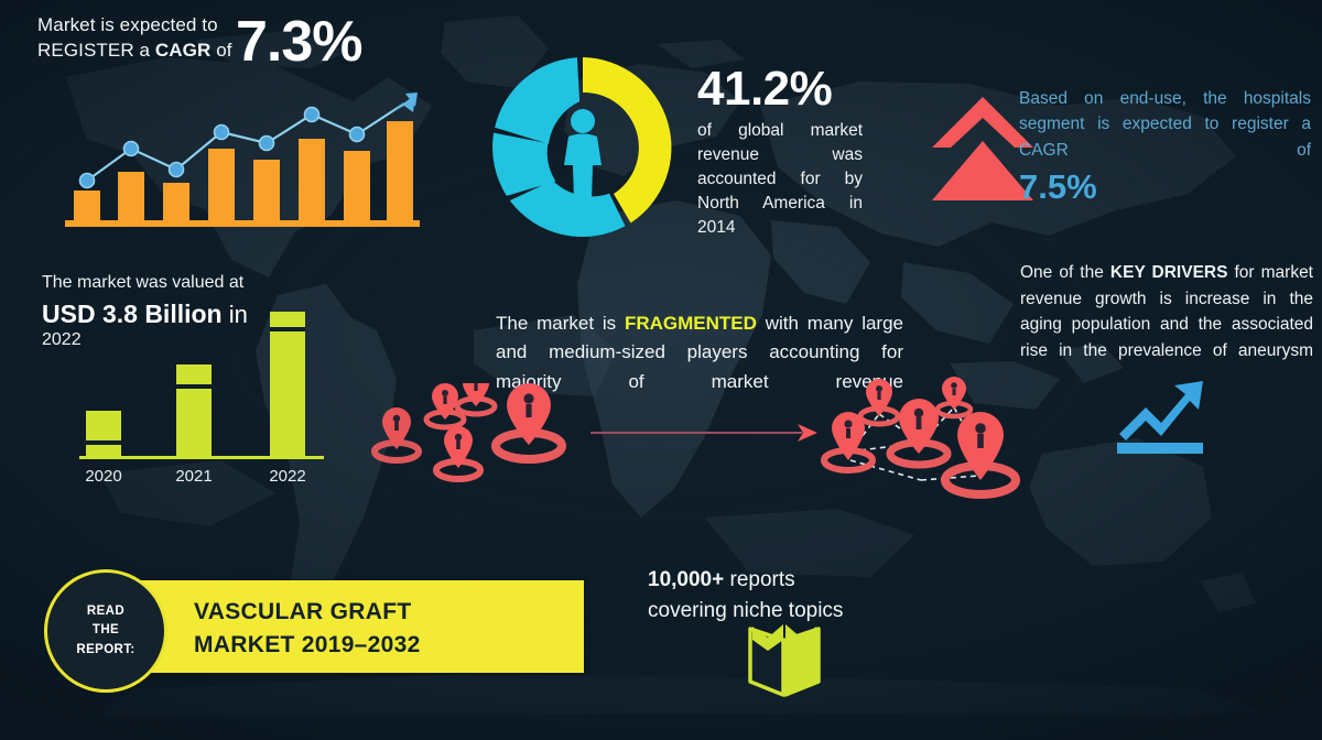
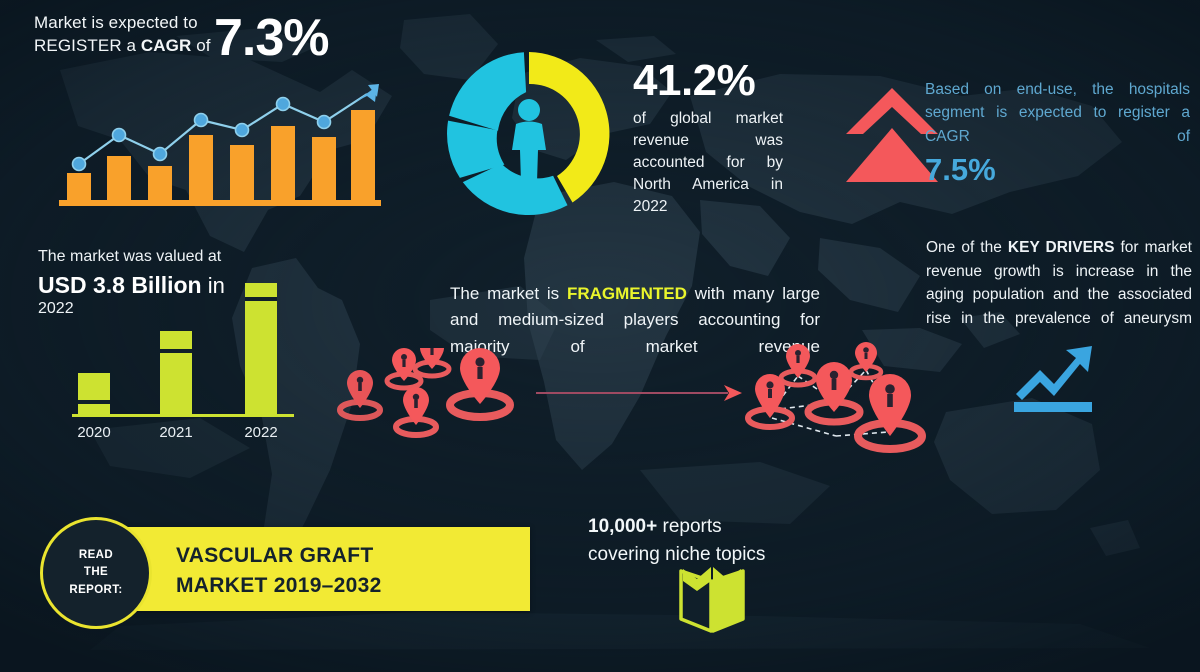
  Market is expected to
  REGISTER a CAGR of
  7.3%
  41.2%
- of global market revenue was accounted for by North America in 2014
+ of global market revenue was accounted for by North America in 2022
  Based on end-use, the hospitals segment is expected to register a CAGR of
  7.5%
  The market was valued at
  USD 3.8 Billion in
  2022
  2020
  2021
  2022
  The market is FRAGMENTED with many large and medium-sized players accounting for majority of market reveue
  One of the KEY DRIVERS for market revenue growth is increase in the aging population and the associated rise in the prevalence of aneurysm
  VASCULAR GRAFT
  MARKET 2019–2032
  READ
  THE
  REPORT:
  10,000+ reports
  covering niche topics
